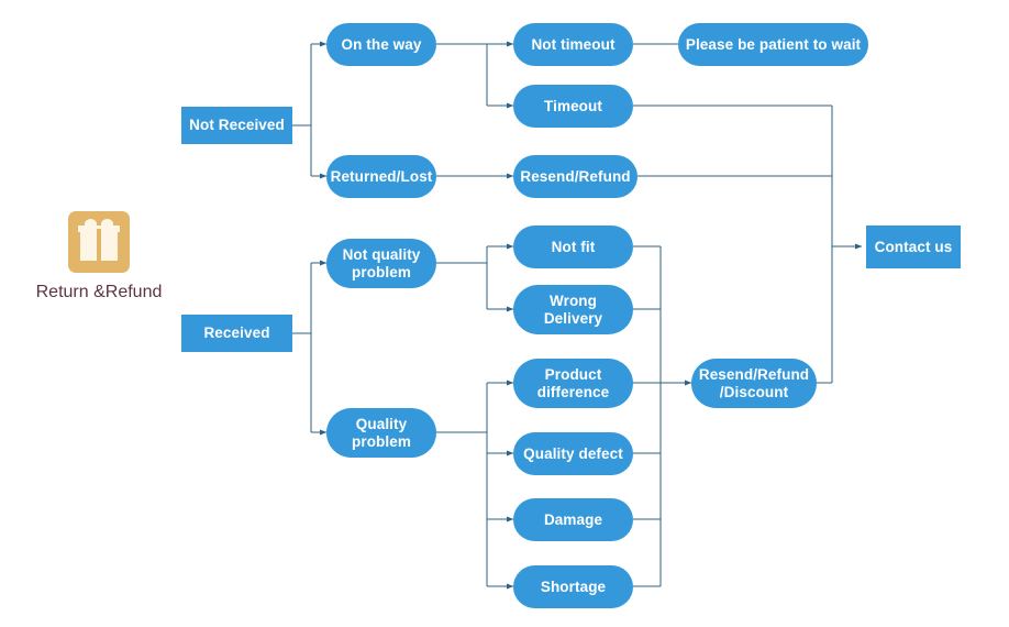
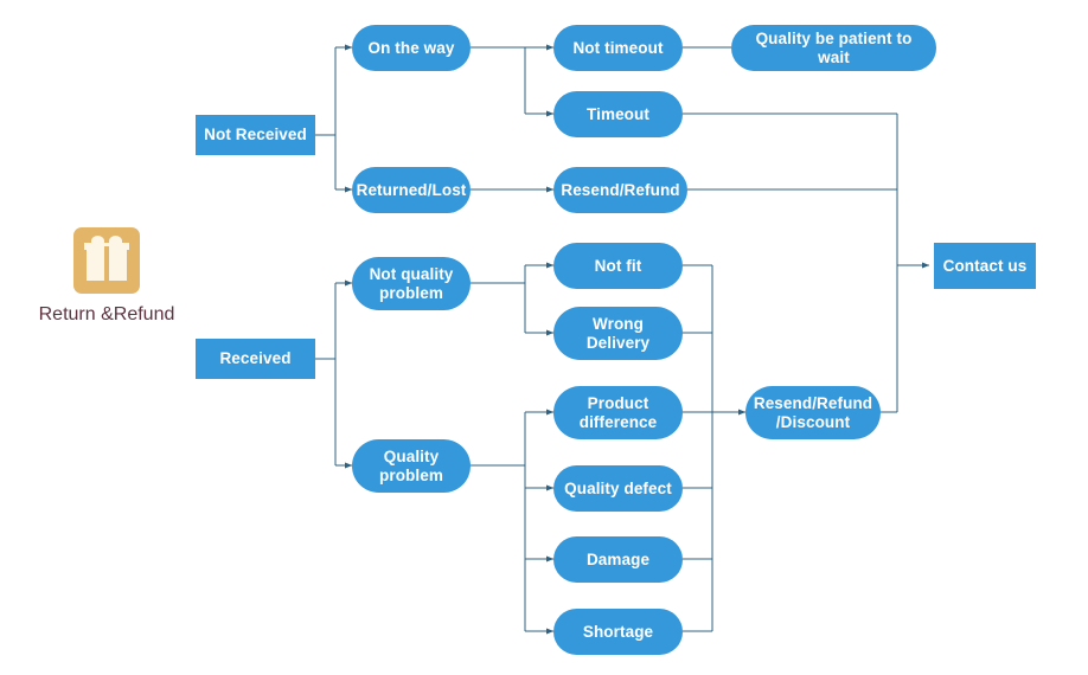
  Return &Refund
  Not Received
  Received
  On the way
  Returned/Lost
  Not timeout
  Timeout
- Please be patient to wait
+ Quality be patient to wait
  Resend/Refund
  Not quality problem
  Quality problem
  Not fit
  Wrong Delivery
  Product difference
  Quality defect
  Damage
  Shortage
  Resend/Refund /Discount
  Contact us
